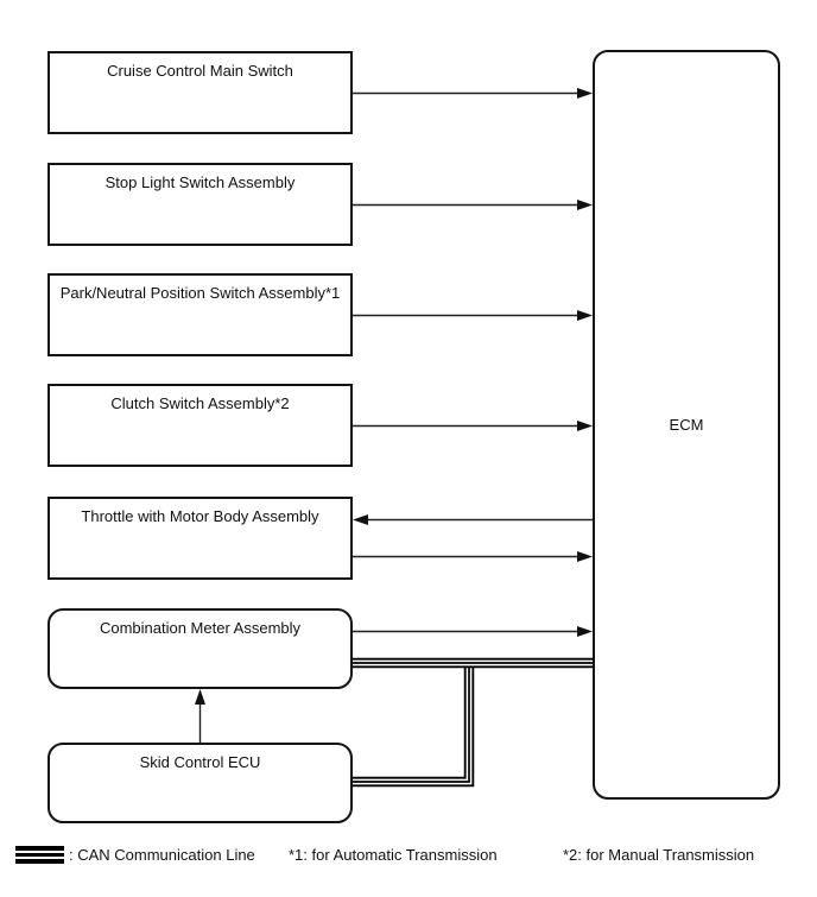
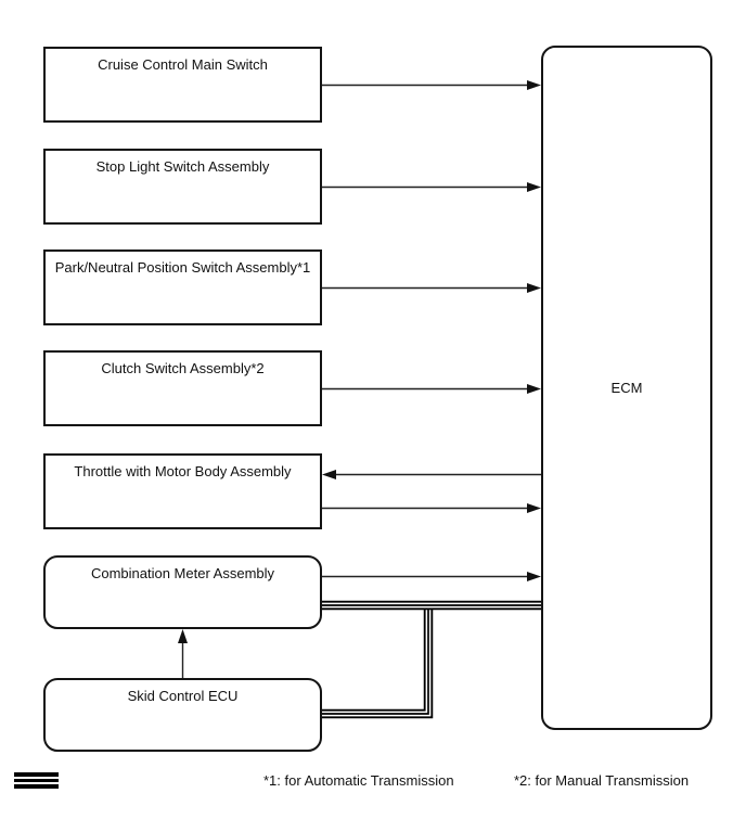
  Cruise Control Main Switch
  Stop Light Switch Assembly
  Park/Neutral Position Switch Assembly*1
  Clutch Switch Assembly*2
  Throttle with Motor Body Assembly
  Combination Meter Assembly
  Skid Control ECU
  ECM
- : CAN Communication Line
  *1: for Automatic Transmission
  *2: for Manual Transmission
